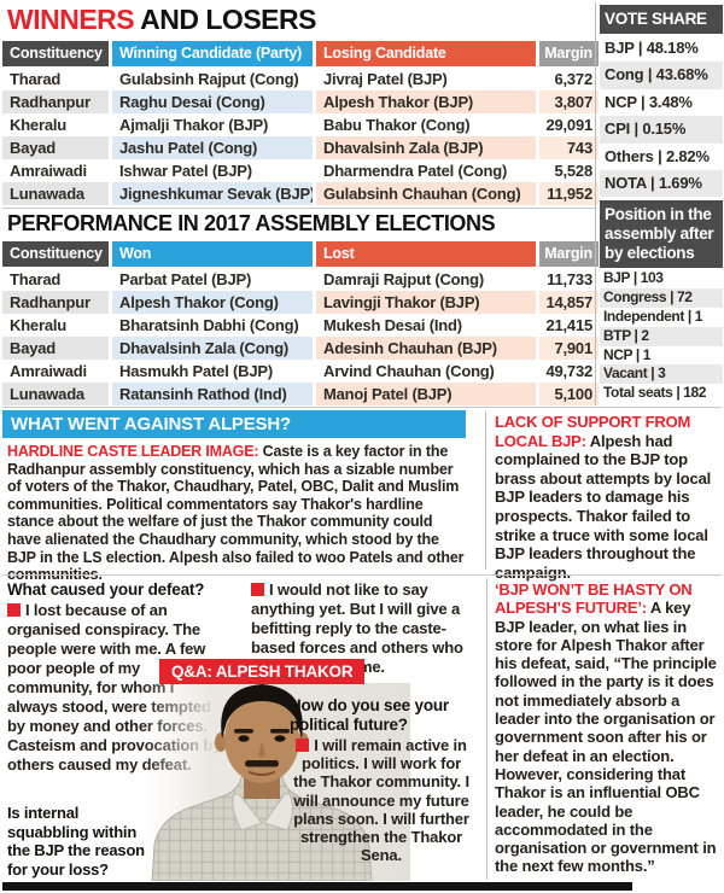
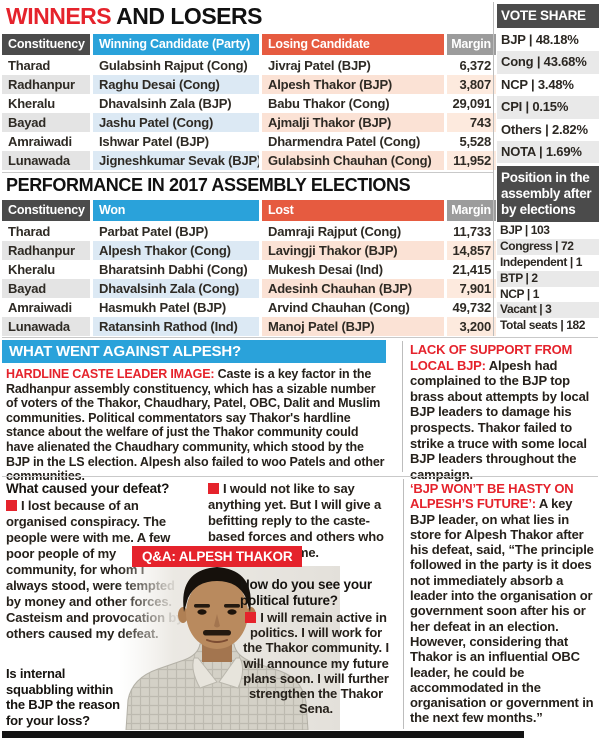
  WINNERS AND LOSERS
  Constituency
  Winning Candidate (Party)
  Losing Candidate
  Margin
  Tharad
  Gulabsinh Rajput (Cong)
  Jivraj Patel (BJP)
  6,372
  Radhanpur
  Raghu Desai (Cong)
  Alpesh Thakor (BJP)
  3,807
  Kheralu
- Ajmalji Thakor (BJP)
+ Dhavalsinh Zala (BJP)
  Babu Thakor (Cong)
  29,091
  Bayad
  Jashu Patel (Cong)
- Dhavalsinh Zala (BJP)
+ Ajmalji Thakor (BJP)
  743
  Amraiwadi
  Ishwar Patel (BJP)
  Dharmendra Patel (Cong)
  5,528
  Lunawada
  Jigneshkumar Sevak (BJP
  Gulabsinh Chauhan (Cong)
  11,952
  PERFORMANCE IN 2017 ASSEMBLY ELECTIONS
  Constituency
  Won
  Lost
  Margin
  Tharad
  Parbat Patel (BJP)
  Damraji Rajput (Cong)
  11,733
  Radhanpur
  Alpesh Thakor (Cong)
  Lavingji Thakor (BJP)
  14,857
  Kheralu
  Bharatsinh Dabhi (Cong)
  Mukesh Desai (Ind)
  21,415
  Bayad
  Dhavalsinh Zala (Cong)
  Adesinh Chauhan (BJP)
  7,901
  Amraiwadi
  Hasmukh Patel (BJP)
  Arvind Chauhan (Cong)
  49,732
  Lunawada
  Ratansinh Rathod (Ind)
  Manoj Patel (BJP)
- 5,100
+ 3,200
  VOTE SHARE
  BJP | 48.18%
  Cong | 43.68%
  NCP | 3.48%
  CPI | 0.15%
  Others | 2.82%
  NOTA | 1.69%
  Position in the assembly after by elections
  BJP | 103
  Congress | 72
  Independent | 1
  BTP | 2
  NCP | 1
  Vacant | 3
  Total seats | 182
  WHAT WENT AGAINST ALPESH?
  HARDLINE CASTE LEADER IMAGE: Caste is a key factor in the Radhanpur assembly constituency, which has a sizable number of voters of the Thakor, Chaudhary, Patel, OBC, Dalit and Muslim communities. Political commentators say Thakor's hardline stance about the welfare of just the Thakor community could have alienated the Chaudhary community, which stood by the BJP in the LS election. Alpesh also failed to woo Patels and other
  LACK OF SUPPORT FROM LOCAL BJP: Alpesh had complained to the BJP top brass about attempts by local BJP leaders to damage his prospects. Thakor failed to strike a truce with some local BJP leaders throughout the campaign.
  What caused your defeat?
  I lost because of an organised conspiracy. The people were with me. A few poor people of my community, for wh always stood, wer by money and oth Casteism and prov others caused my
  Is internal squabbling within the BJP the reason for your loss?
  I would not like to say anything yet. But I will give a befitting reply to the caste-based forces and others who me.
  Q&A: ALPESH THAKOR
  How do you see your political future?
  I will remain active in politics. I will work for the Thakor community. I will announce my future plans soon. I will further strengthen the Thakor Sena.
  ‘BJP WON’T BE HASTY ON ALPESH’S FUTURE’: A key BJP leader, on what lies in store for Alpesh Thakor after his defeat, said, “The principle followed in the party is it does not immediately absorb a leader into the organisation or government soon after his or her defeat in an election. However, considering that Thakor is an influential OBC leader, he could be accommodated in the organisation or government in the next few months.”
